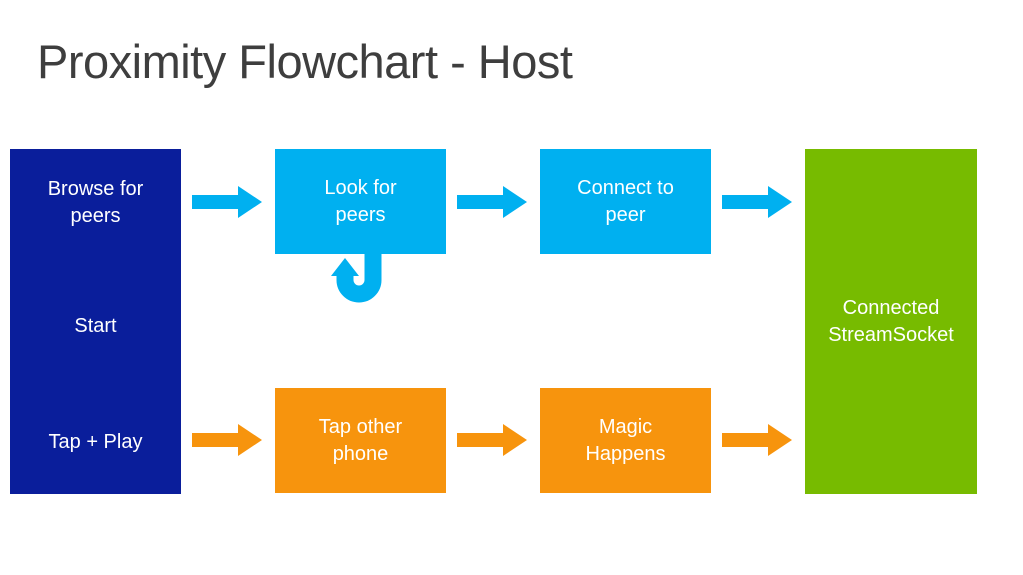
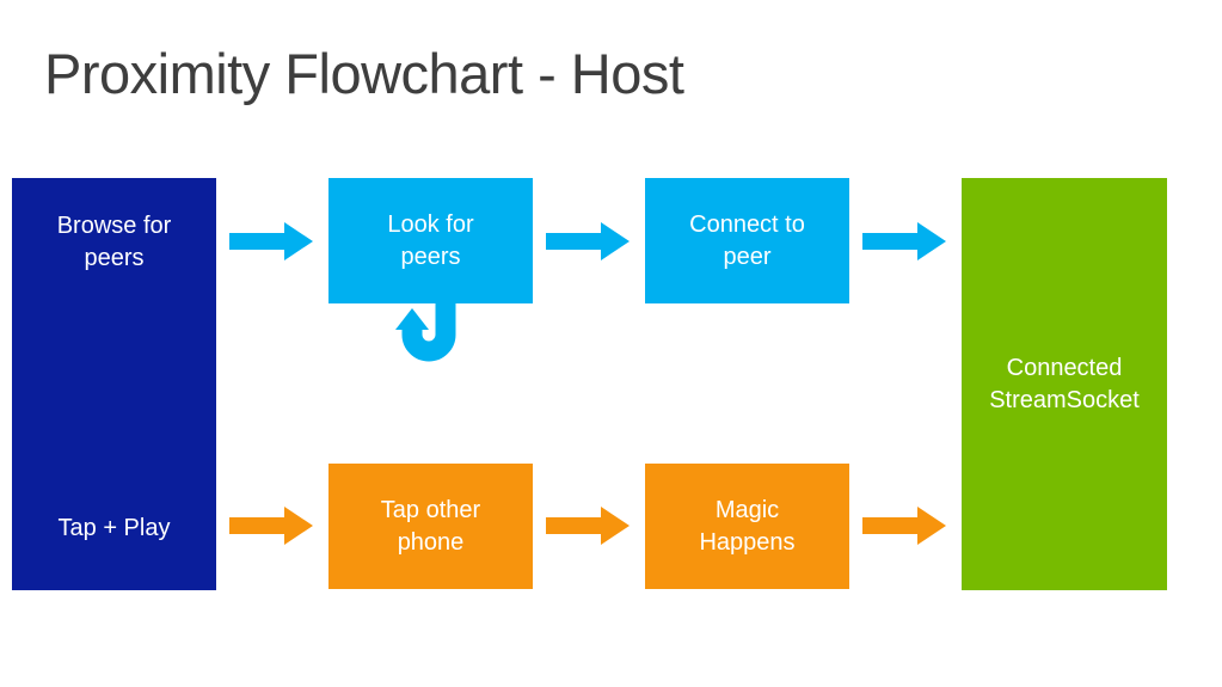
  Proximity Flowchart - Host
  Browse for
  peers
- Start
  Tap + Play
  Look for
  peers
  Connect to
  peer
  Tap other
  phone
  Magic
  Happens
  Connected
  StreamSocket
